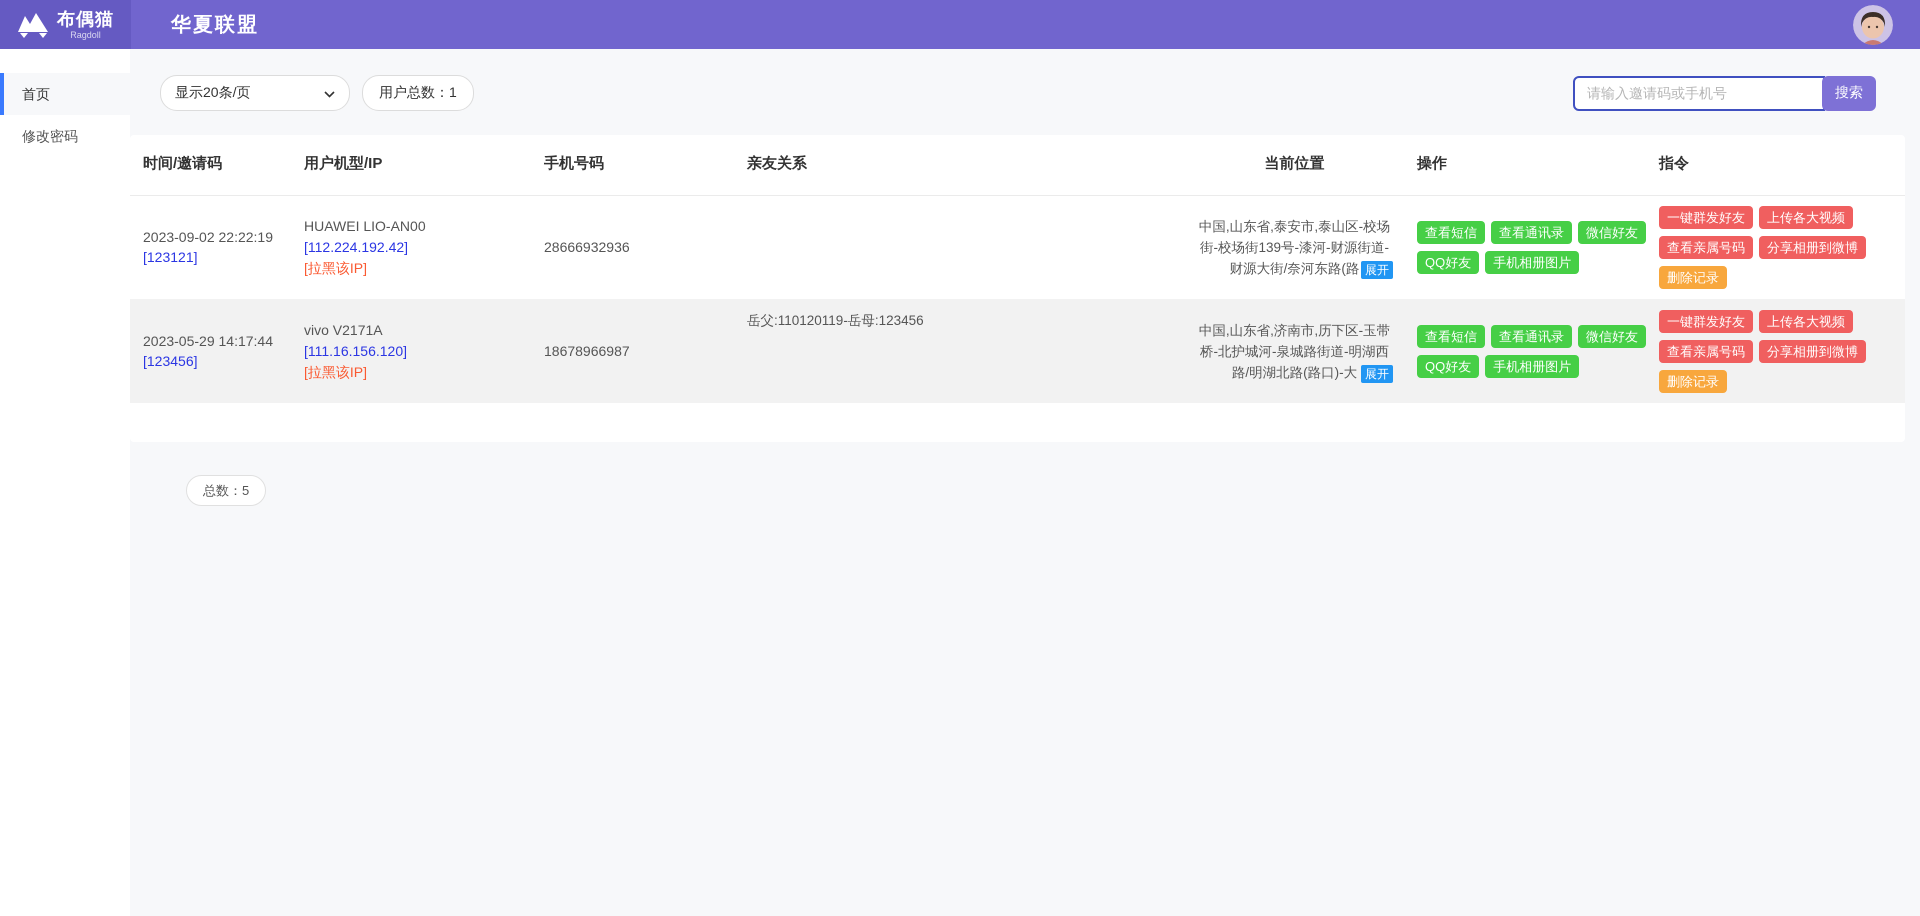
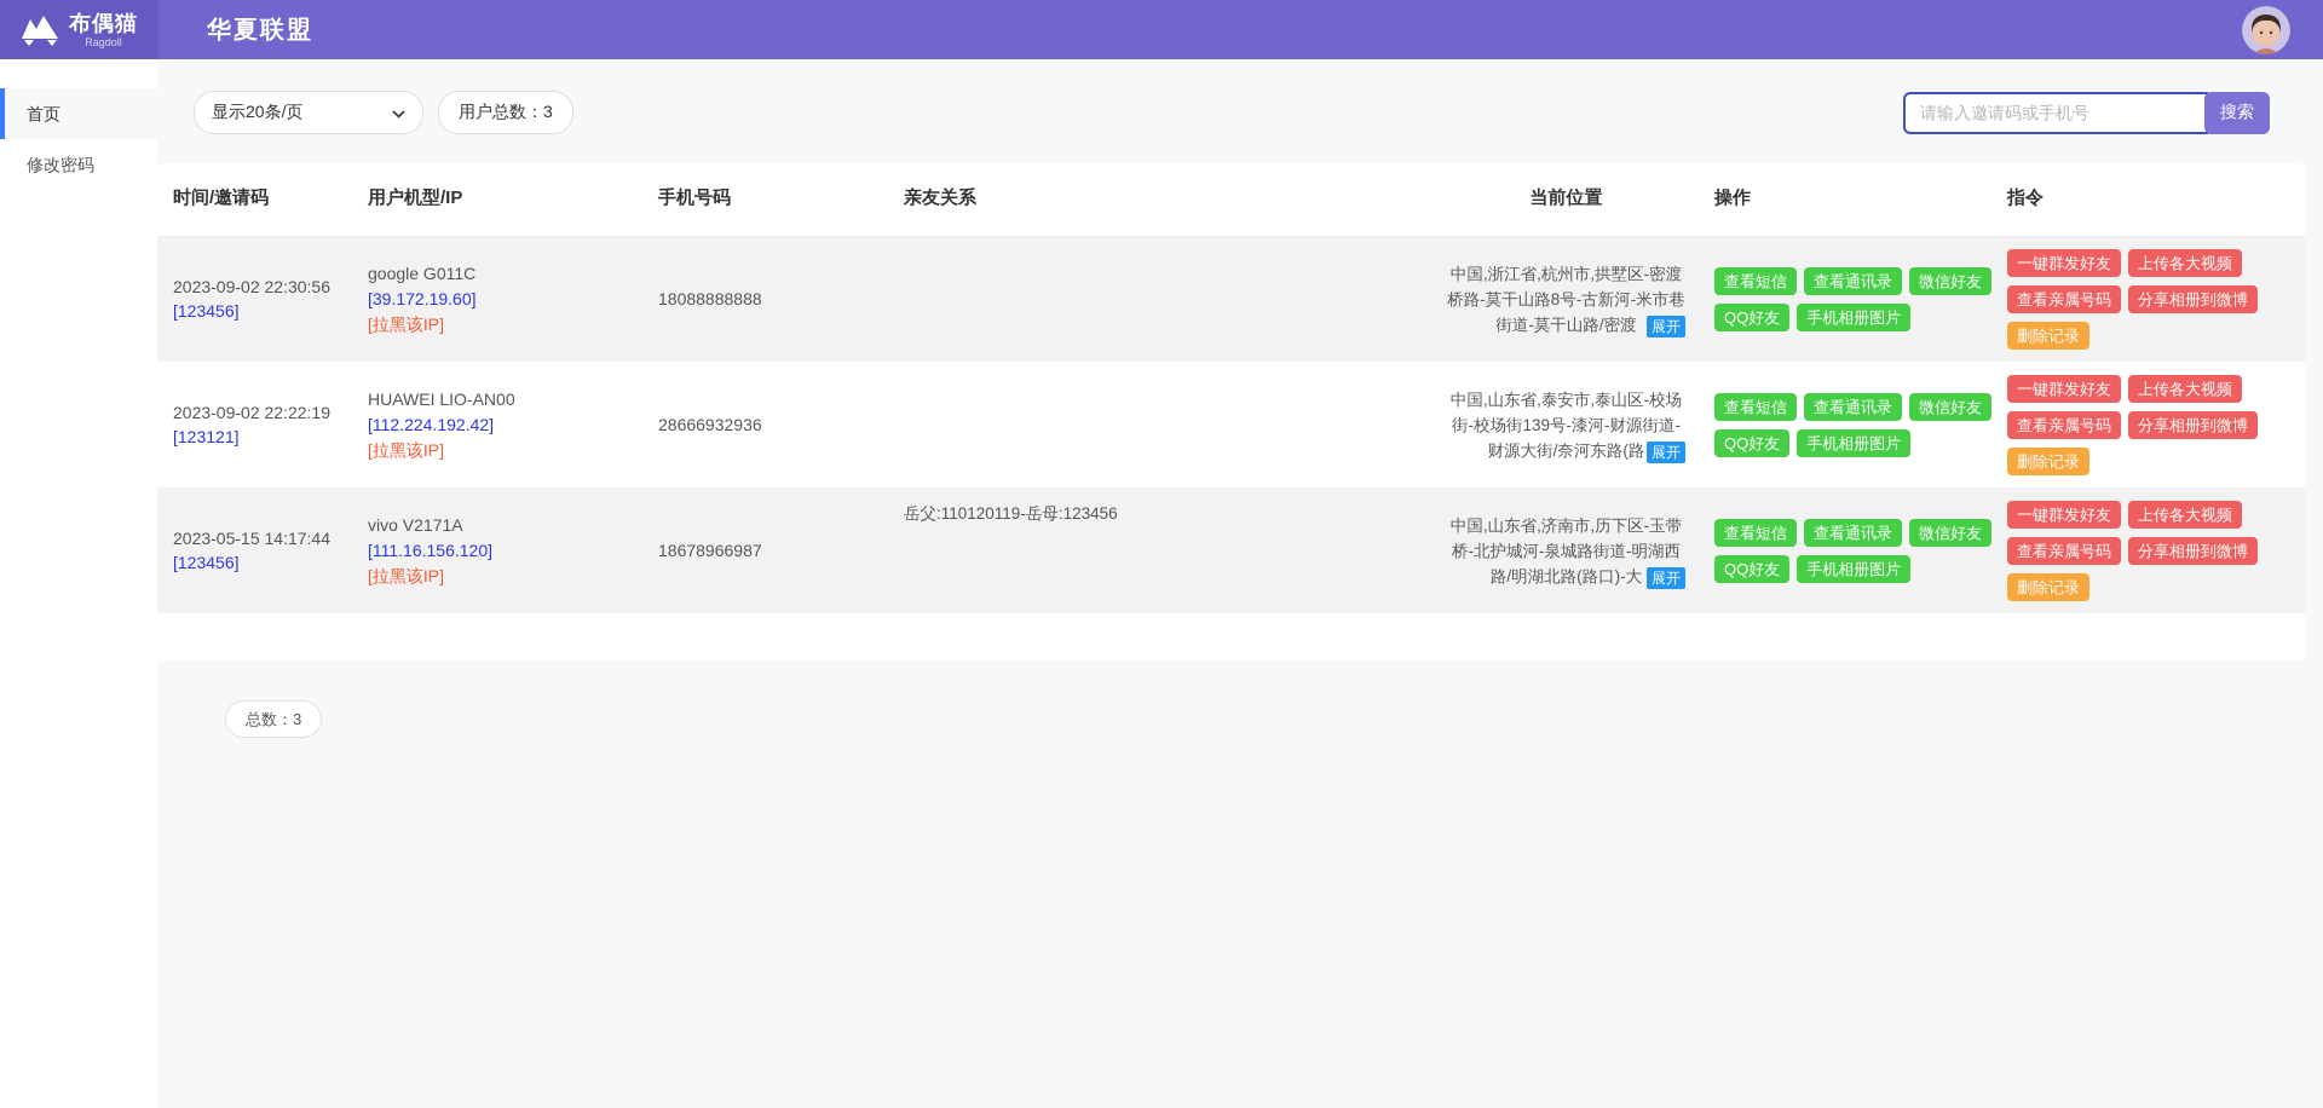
  布偶猫
  Ragdoll
  华夏联盟
  首页
  修改密码
  显示20条/页
- 用户总数：1
+ 用户总数：3
  请输入邀请码或手机号
  搜索
  时间/邀请码	用户机型/IP	手机号码	亲友关系	当前位置	操作	指令
+ 2023-09-02 22:30:56[123456]	google G011C[39.172.19.60][拉黑该IP]	18088888888		中国,浙江省,杭州市,拱墅区-密渡桥路-莫干山路8号-古新河-米市巷街道-莫干山路/密渡 展开	查看短信 查看通讯录 微信好友QQ好友 手机相册图片	一键群发好友 上传各大视频查看亲属号码 分享相册到微博删除记录
  2023-09-02 22:22:19[123121]	HUAWEI LIO-AN00[112.224.192.42][拉黑该IP]	28666932936		中国,山东省,泰安市,泰山区-校场街-校场街139号-漆河-财源街道-财源大街/奈河东路(路 展开	查看短信 查看通讯录 微信好友QQ好友 手机相册图片	一键群发好友 上传各大视频查看亲属号码 分享相册到微博删除记录
- 2023-05-29 14:17:44[123456]	vivo V2171A[111.16.156.120][拉黑该IP]	18678966987	岳父:110120119-岳母:123456	中国,山东省,济南市,历下区-玉带桥-北护城河-泉城路街道-明湖西路/明湖北路(路口)-大 展开	查看短信 查看通讯录 微信好友QQ好友 手机相册图片	一键群发好友 上传各大视频查看亲属号码 分享相册到微博删除记录
+ 2023-05-15 14:17:44[123456]	vivo V2171A[111.16.156.120][拉黑该IP]	18678966987	岳父:110120119-岳母:123456	中国,山东省,济南市,历下区-玉带桥-北护城河-泉城路街道-明湖西路/明湖北路(路口)-大 展开	查看短信 查看通讯录 微信好友QQ好友 手机相册图片	一键群发好友 上传各大视频查看亲属号码 分享相册到微博删除记录
- 总数：5
+ 总数：3
